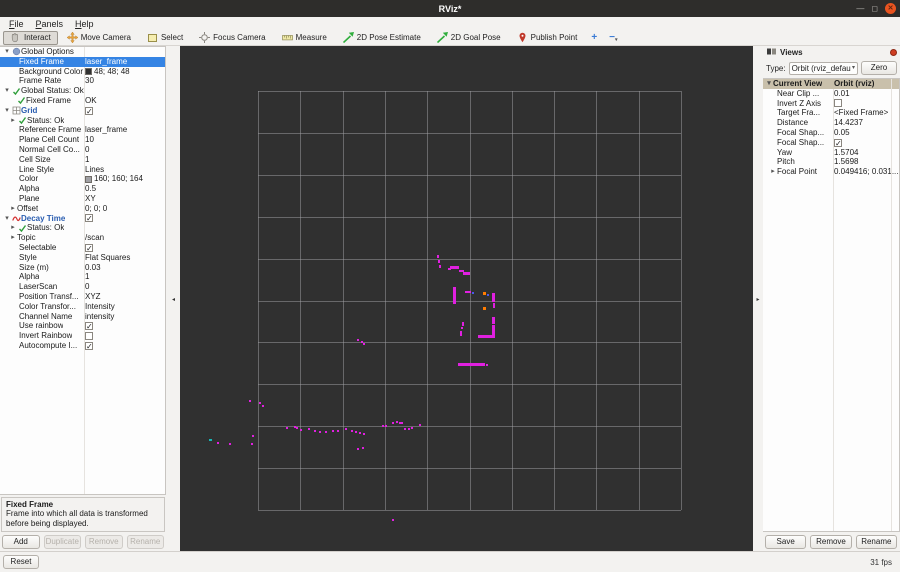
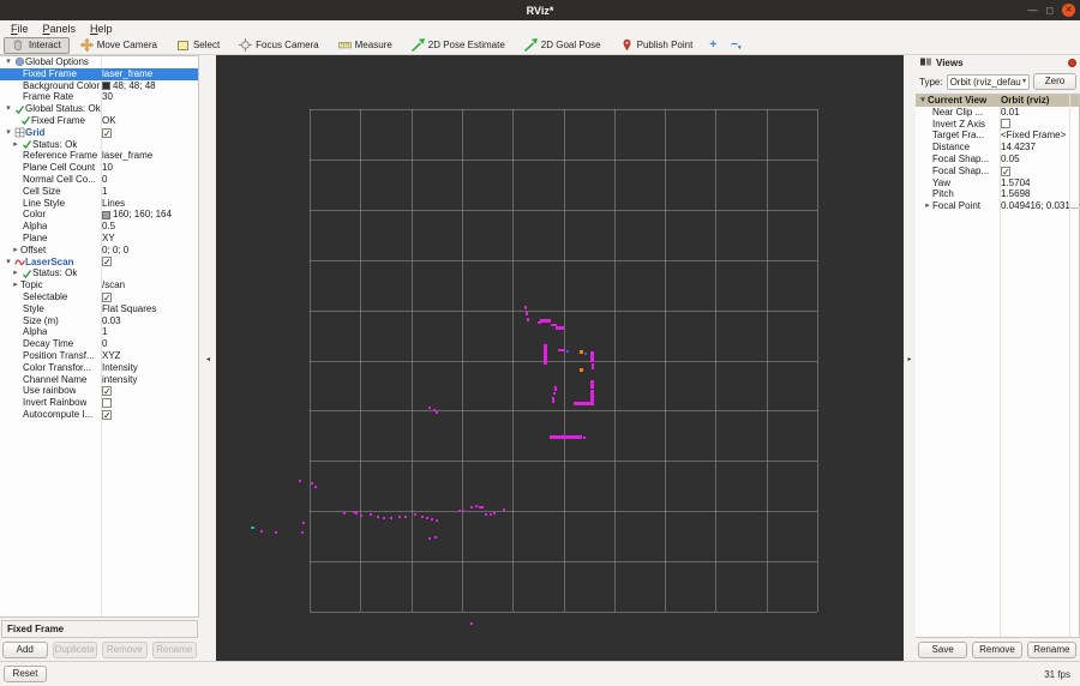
  RViz*
  —
  ◻
  File
  Panels
  Help
  Interact
  Move Camera
  Select
  Focus Camera
  Measure
  2D Pose Estimate
  2D Goal Pose
  Publish Point
  +
  Global Options
  Fixed Frame
  laser_frame
  Background Color
  48; 48; 48
  Frame Rate
  30
  Global Status: Ok
  Fixed Frame
  OK
  Grid
  ✓
  Status: Ok
  Reference Frame
  laser_frame
  Plane Cell Count
  10
  Normal Cell Co...
  0
  Cell Size
  1
  Line Style
  Lines
  Color
  160; 160; 164
  Alpha
  0.5
  Plane
  XY
  Offset
  0; 0; 0
- Decay Time
+ LaserScan
  ✓
  Status: Ok
  Topic
  /scan
  Selectable
  ✓
  Style
  Flat Squares
  Size (m)
  0.03
  Alpha
  1
- LaserScan
+ Decay Time
  0
  Position Transf...
  XYZ
  Color Transfor...
  Intensity
  Channel Name
  intensity
  Use rainbow
  ✓
  Invert Rainbow
  Autocompute I...
  ✓
  Fixed Frame
- Frame into which all data is transformed before being displayed.
  Add
  Duplicate
  Remove
  Rename
  Views
  Type:
  Orbit (rviz_defau
  Zero
  Current View
  Orbit (rviz)
  Near Clip ...
  0.01
  Invert Z Axis
  Target Fra...
  <Fixed Frame>
  Distance
  14.4237
  Focal Shap...
  0.05
  Focal Shap...
  ✓
  Yaw
  1.5704
  Pitch
  1.5698
  Focal Point
  0.049416; 0.031...
  Save
  Remove
  Rename
  Reset
  31 fps
